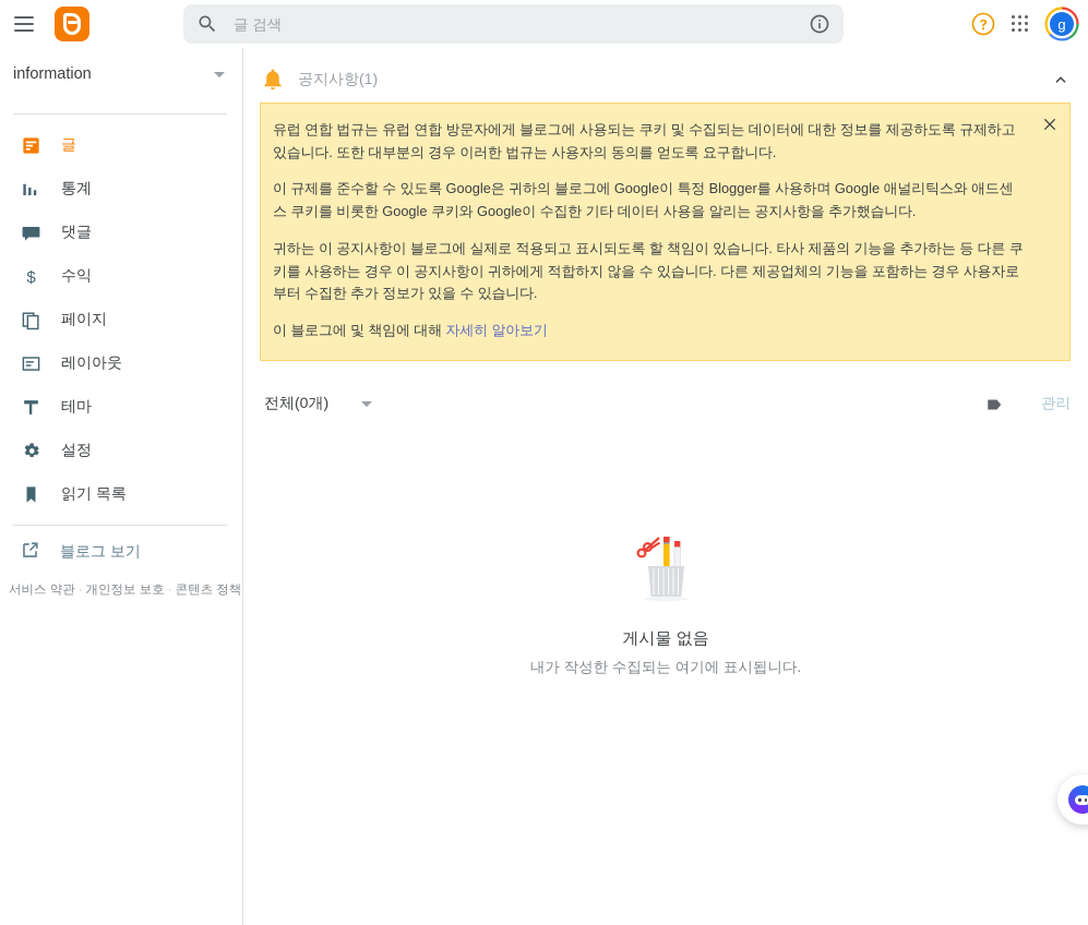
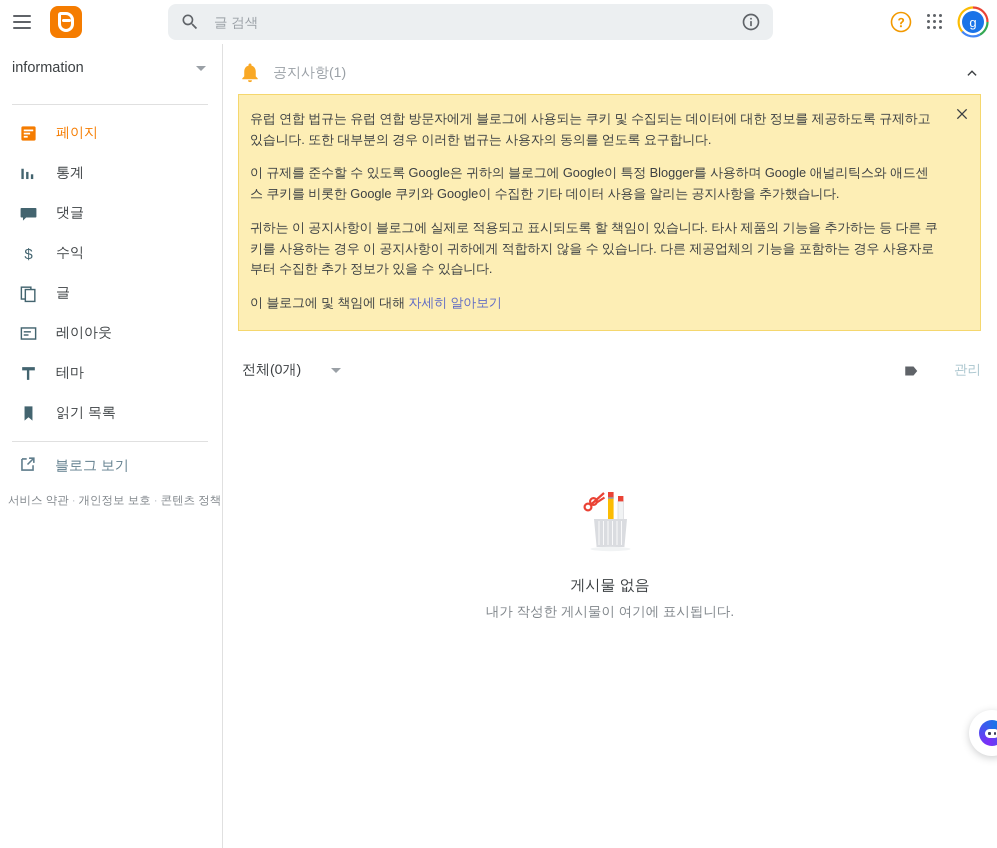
  글 검색
  g
  information
- 글
+ 페이지
  통계
  댓글
  $
  수익
- 페이지
+ 글
  레이아웃
  테마
- 설정
  읽기 목록
  블로그 보기
  서비스 약관 · 개인정보 보호 · 콘텐츠 정책
  공지사항(1)
  유럽 연합 법규는 유럽 연합 방문자에게 블로그에 사용되는 쿠키 및 수집되는 데이터에 대한 정보를 제공하도록 규제하고 있습니다. 또한 대부분의 경우 이러한 법규는 사용자의 동의를 얻도록 요구합니다.
  이 규제를 준수할 수 있도록 Google은 귀하의 블로그에 Google이 특정 Blogger를 사용하며 Google 애널리틱스와 애드센스 쿠키를 비롯한 Google 쿠키와 Google이 수집한 기타 데이터 사용을 알리는 공지사항을 추가했습니다.
  귀하는 이 공지사항이 블로그에 실제로 적용되고 표시되도록 할 책임이 있습니다. 타사 제품의 기능을 추가하는 등 다른 쿠키를 사용하는 경우 이 공지사항이 귀하에게 적합하지 않을 수 있습니다. 다른 제공업체의 기능을 포함하는 경우 사용자로부터 수집한 추가 정보가 있을 수 있습니다.
  이 블로그에 및 책임에 대해 자세히 알아보기
  전체(0개)
  관리
  게시물 없음
- 내가 작성한 수집되는 여기에 표시됩니다.
+ 내가 작성한 게시물이 여기에 표시됩니다.
